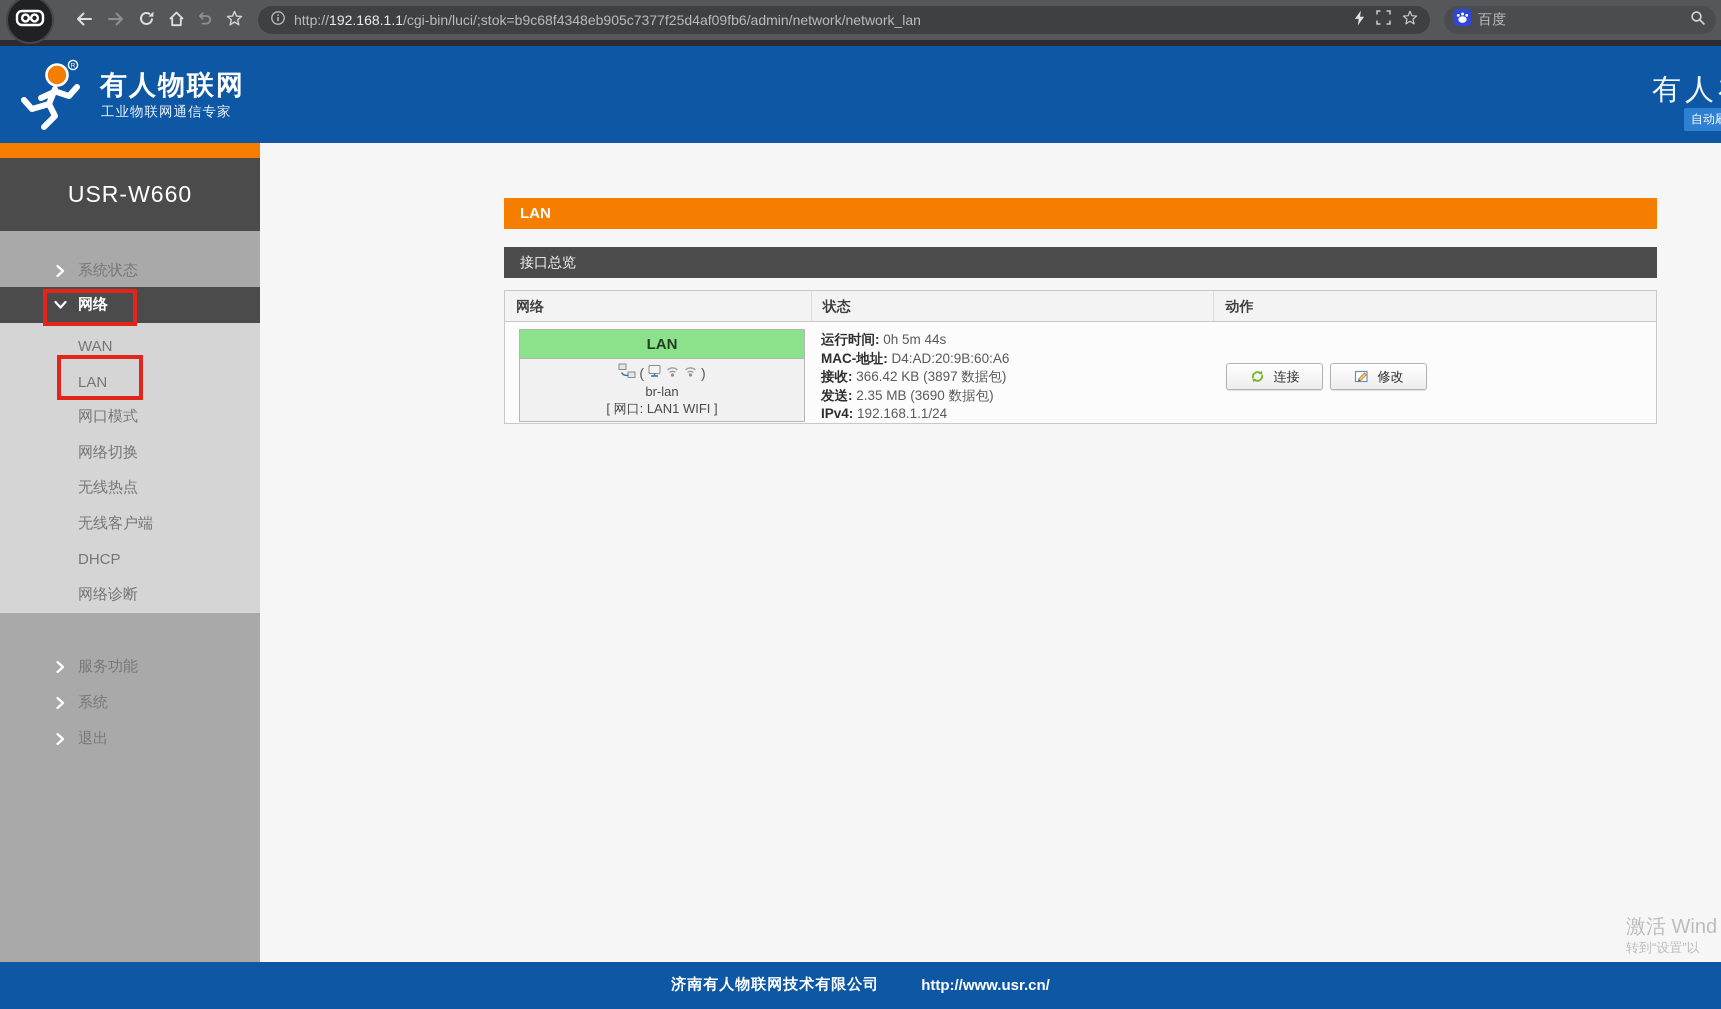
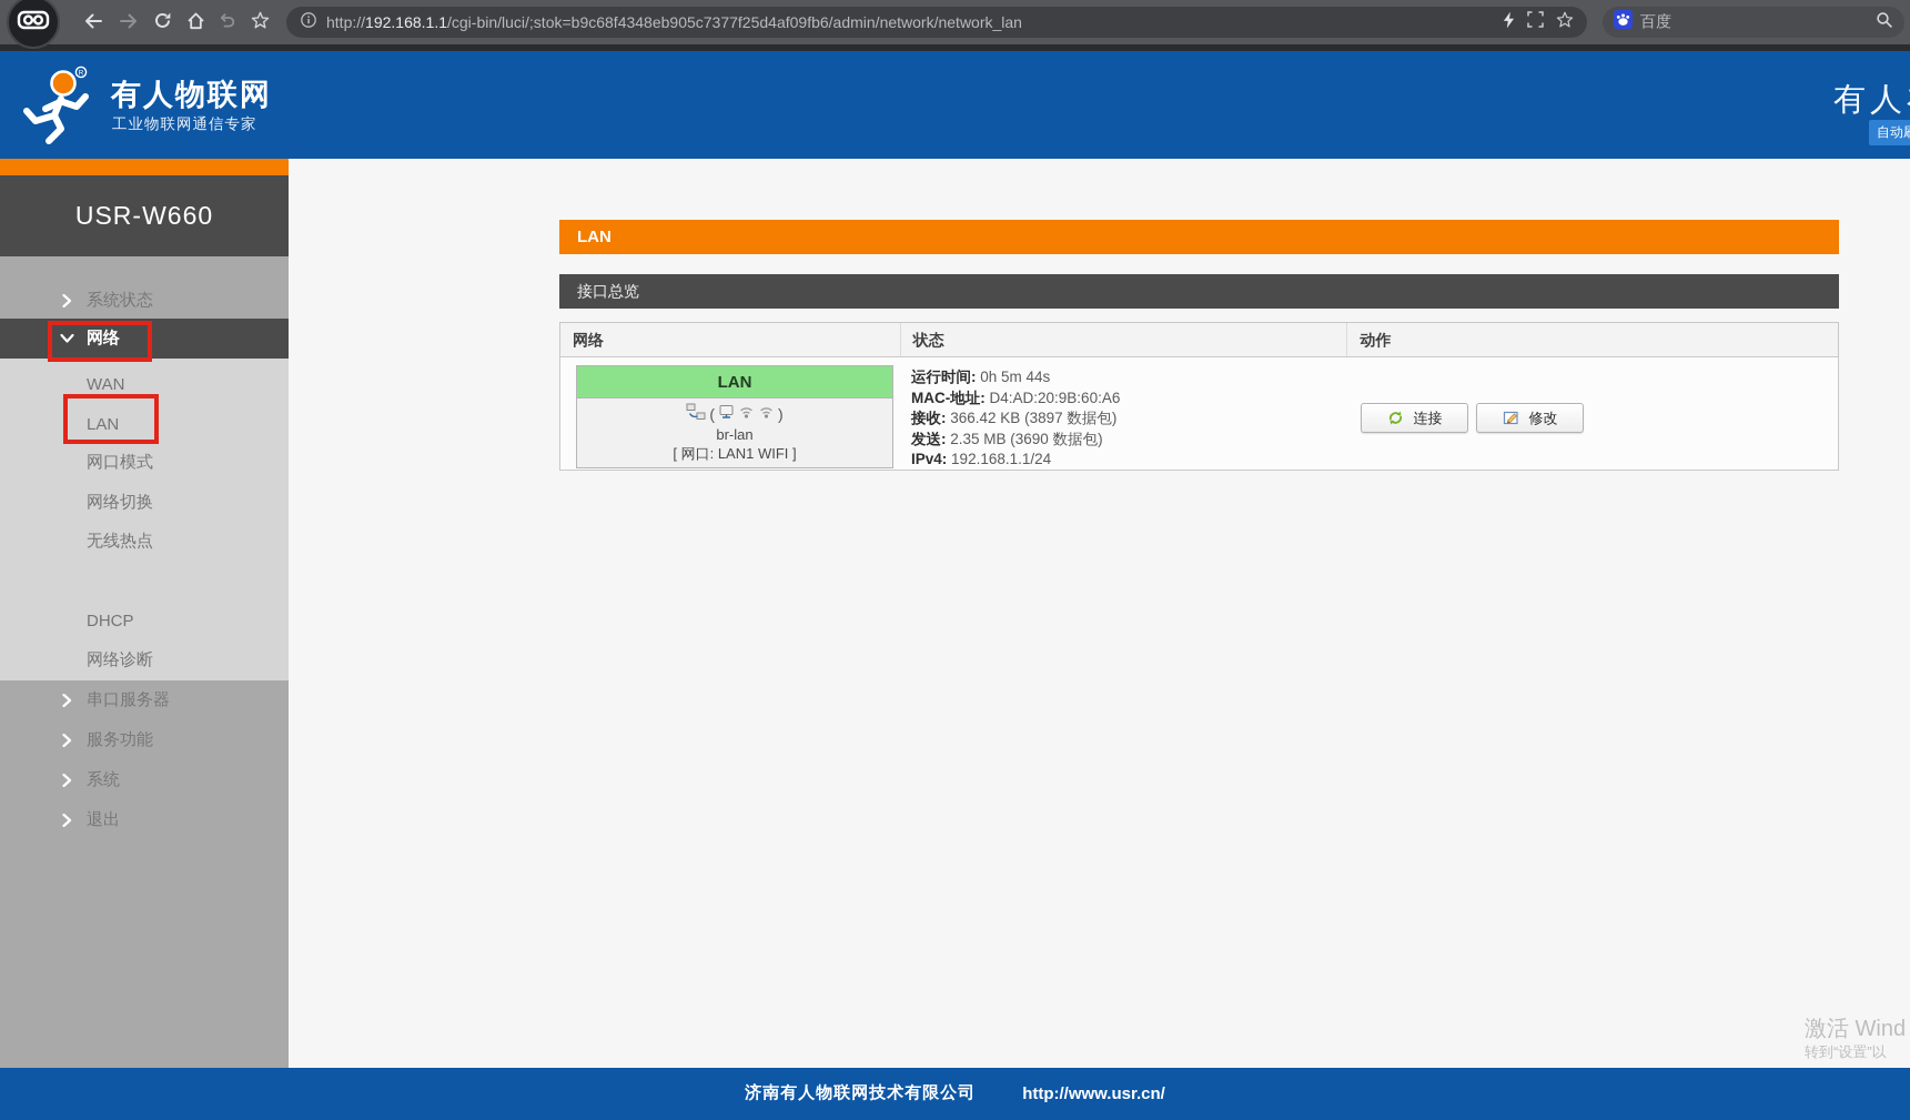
  http://192.168.1.1/cgi-bin/luci/;stok=b9c68f4348eb905c7377f25d4af09fb6/admin/network/network_lan
  百度
  有人物联网
  工业物联网通信专家
  USR-W660
  系统状态
  网络
  WAN
  LAN
  网口模式
  网络切换
  无线热点
- 无线客户端
  DHCP
  网络诊断
+ 串口服务器
  服务功能
  系统
  退出
  LAN
  接口总览
  网络
  状态
  动作
  LAN
  (
  )
  br-lan
  [ 网口: LAN1 WIFI ]
  运行时间: 0h 5m 44s
  MAC-地址: D4:AD:20:9B:60:A6
  接收: 366.42 KB (3897 数据包)
  发送: 2.35 MB (3690 数据包)
  IPv4: 192.168.1.1/24
  连接
  修改
  激活 Wind
  转到“设置”以
  济南有人物联网技术有限公司
  http://www.usr.cn/
